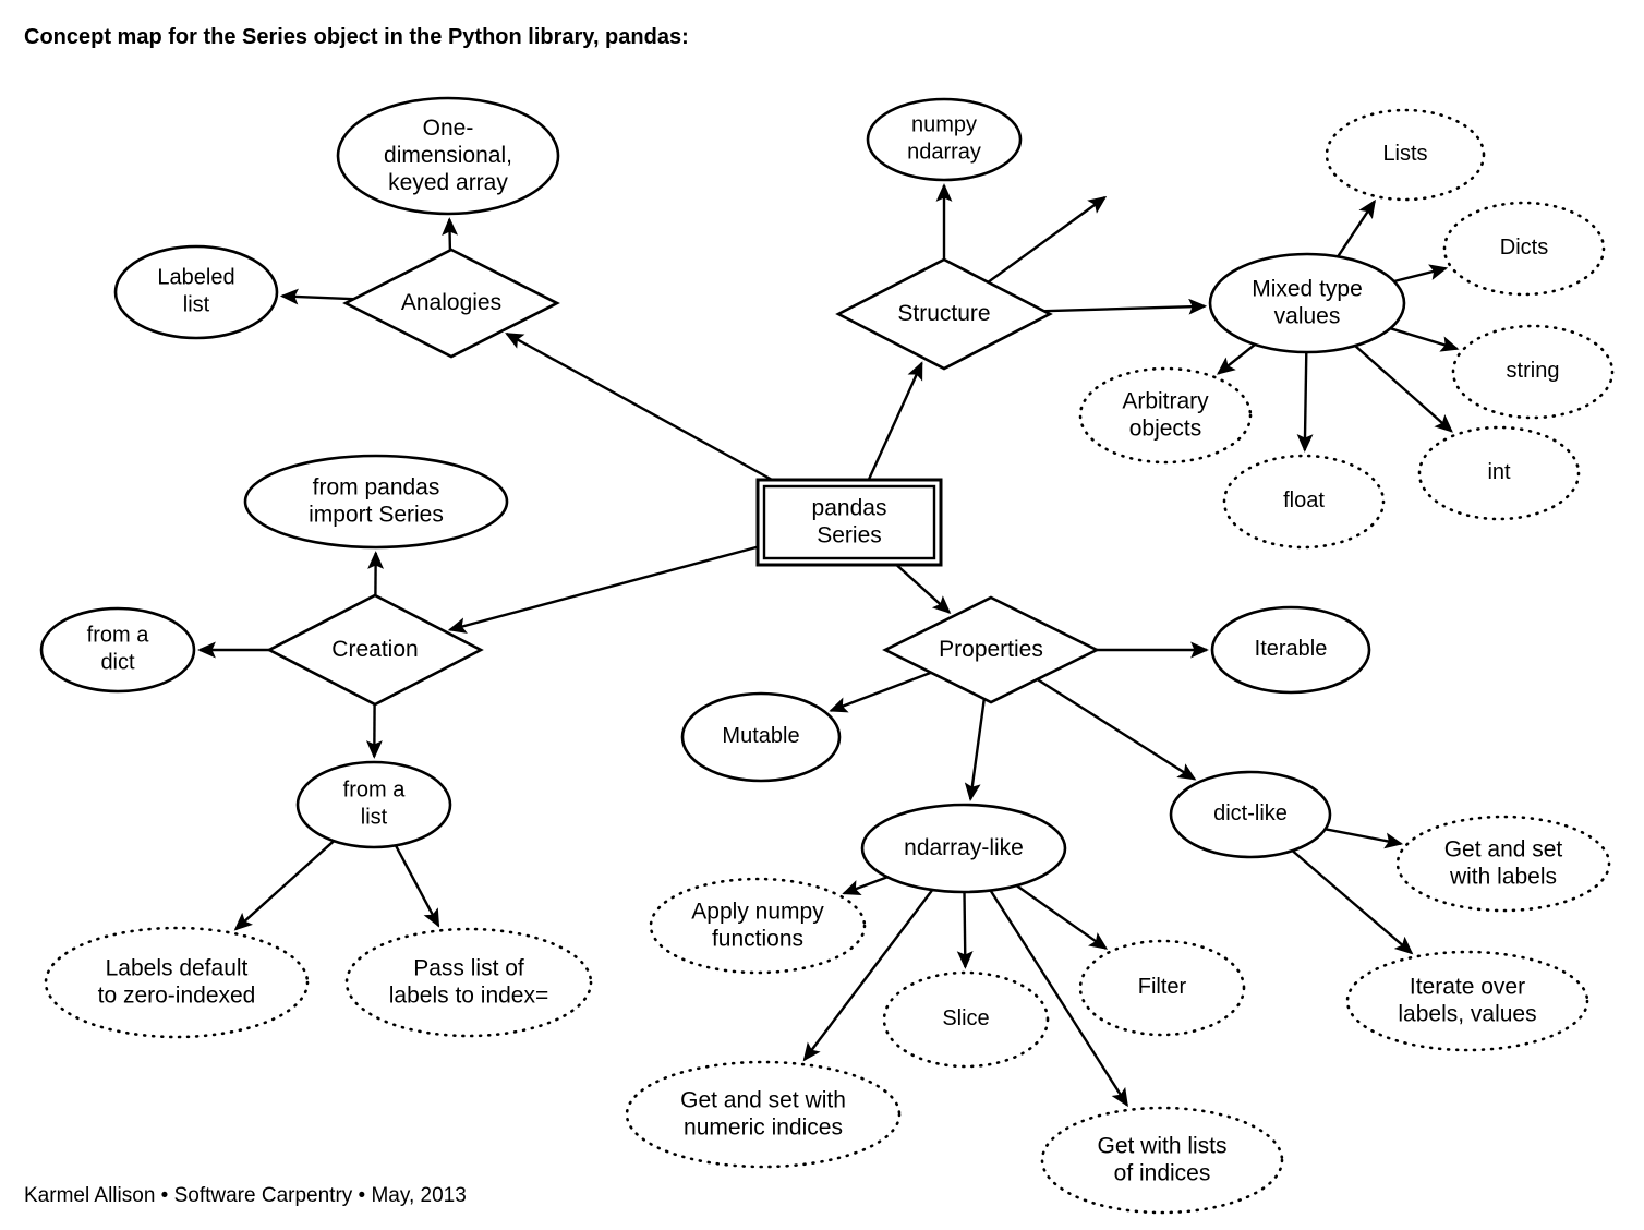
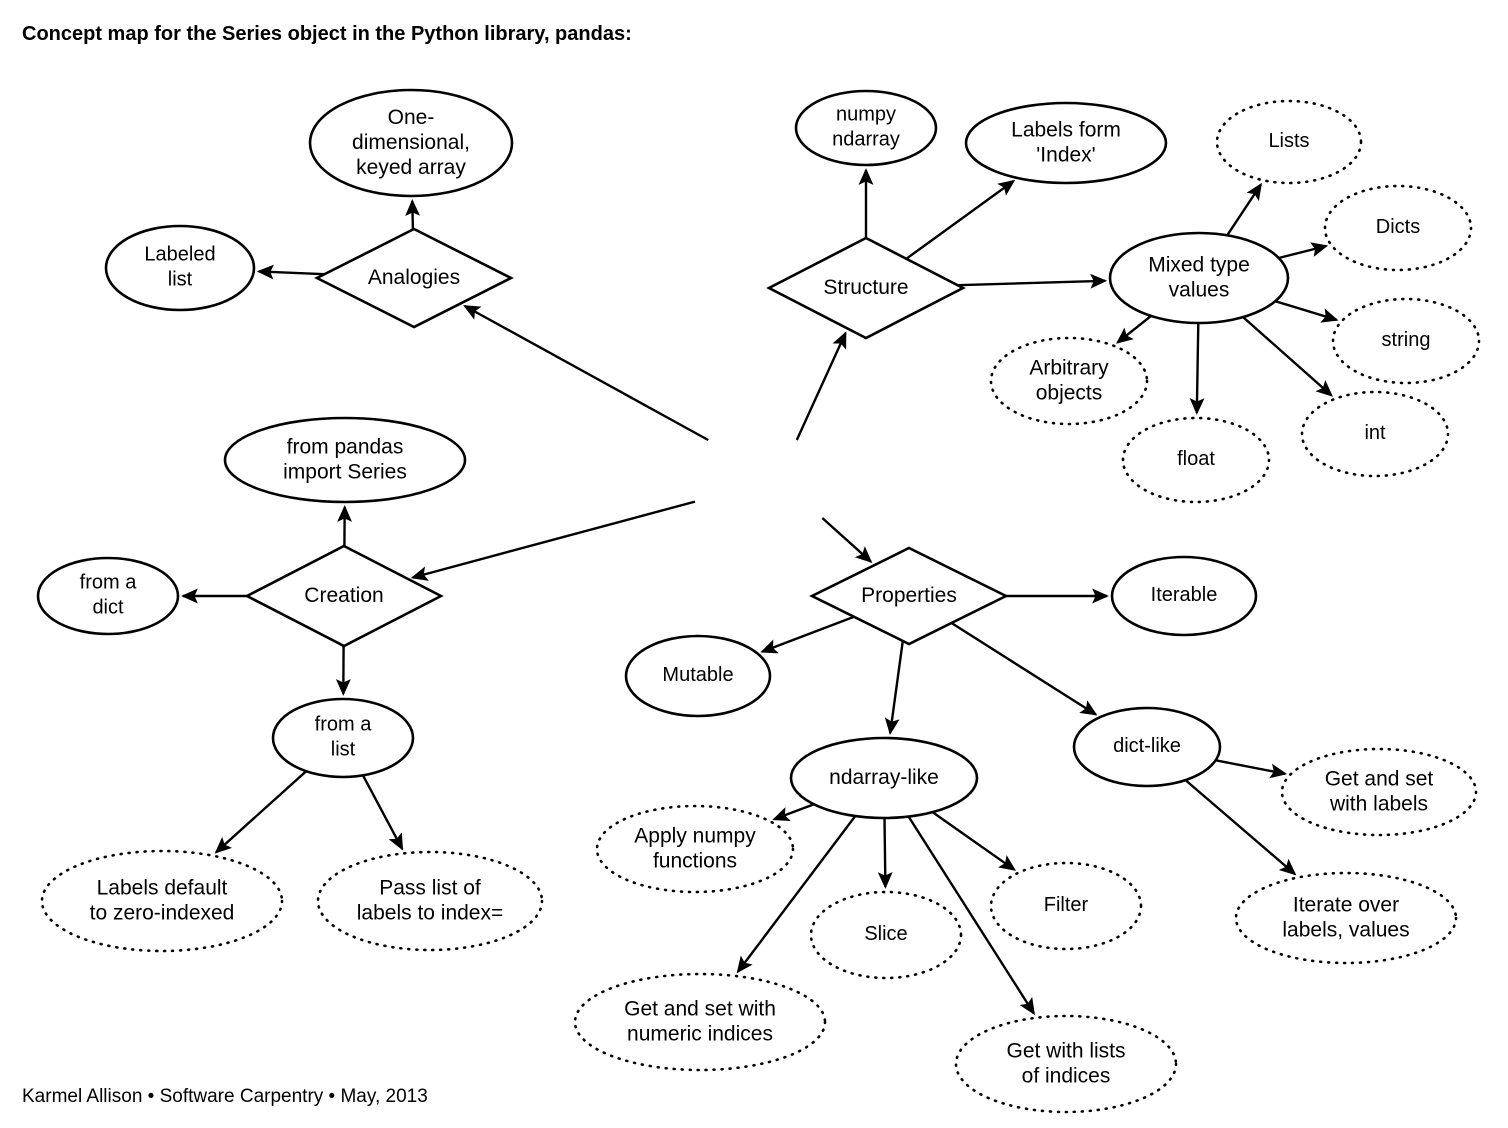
- pandas Series
  Analogies
  One- dimensional, keyed array
  Labeled list
  Structure
  numpy ndarray
+ Labels form 'Index'
  Mixed type values
  Lists
  Dicts
  string
  int
  float
  Arbitrary objects
  Creation
  from pandas import Series
  from a dict
  from a list
  Labels default to zero-indexed
  Pass list of labels to index=
  Properties
  Mutable
  Iterable
  ndarray-like
  dict-like
  Apply numpy functions
  Get and set with numeric indices
  Slice
  Filter
  Get with lists of indices
  Get and set with labels
  Iterate over labels, values
  Concept map for the Series object in the Python library, pandas:
  Karmel Allison • Software Carpentry • May, 2013
